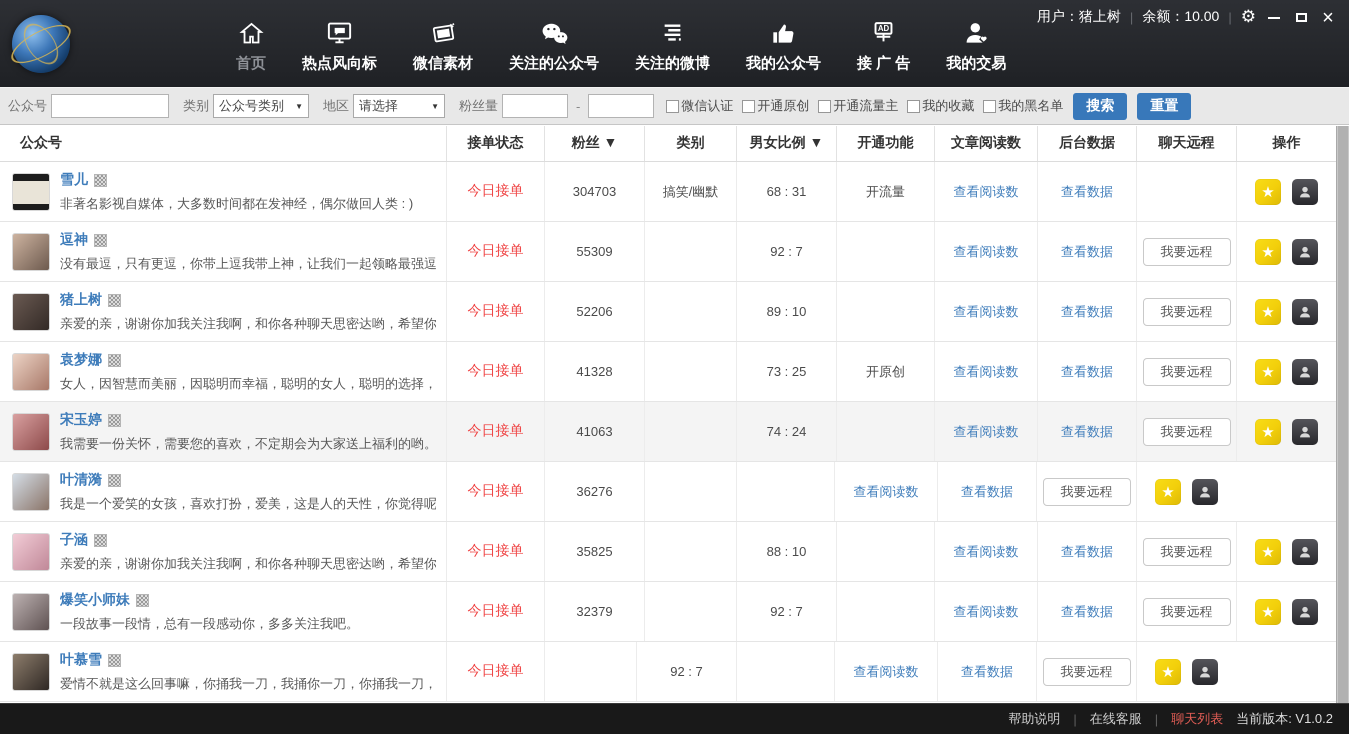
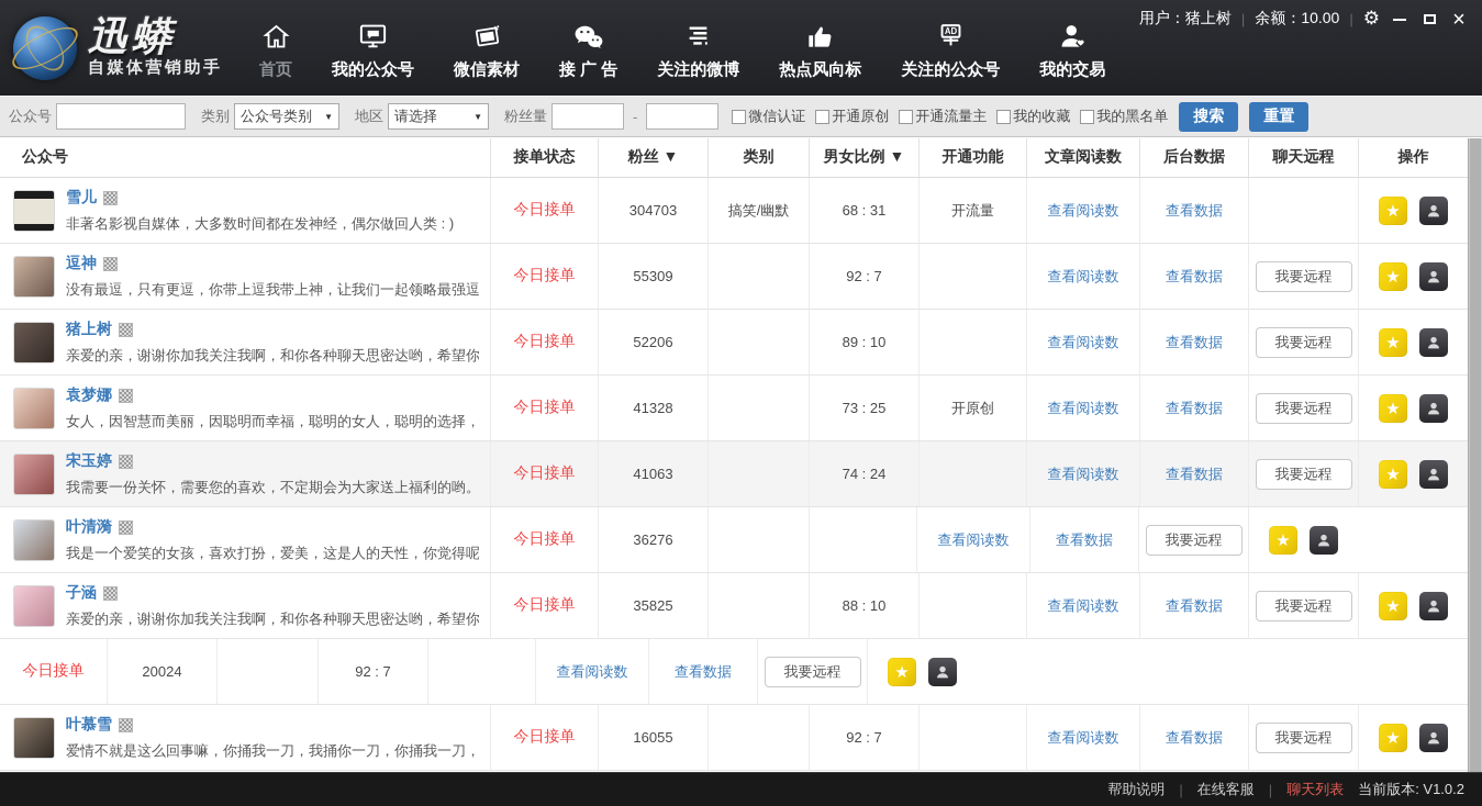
+ 迅蟒
+ 自媒体营销助手
  首页
- 热点风向标
+ 我的公众号
  微信素材
- 关注的公众号
+ 接 广 告
  关注的微博
- 我的公众号
+ 热点风向标
  AD
- 接 广 告
+ 关注的公众号
  我的交易
  用户：猪上树
  |
  余额：10.00
  |
  ⚙
  ×
  公众号
  类别
  公众号类别
  ▼
  地区
  请选择
  ▼
  粉丝量
  -
  微信认证
  开通原创
  开通流量主
  我的收藏
  我的黑名单
  搜索
  重置
  公众号
  接单状态
  粉丝 ▼
  类别
  男女比例 ▼
  开通功能
  文章阅读数
  后台数据
  聊天远程
  操作
  雪儿
  非著名影视自媒体，大多数时间都在发神经，偶尔做回人类 : )
  今日接单
  304703
  搞笑/幽默
  68 : 31
  开流量
  查看阅读数
  查看数据
  ★
  逗神
  没有最逗，只有更逗，你带上逗我带上神，让我们一起领略最强逗
  今日接单
  55309
  92 : 7
  查看阅读数
  查看数据
  我要远程
  ★
  猪上树
  亲爱的亲，谢谢你加我关注我啊，和你各种聊天思密达哟，希望你
  今日接单
  52206
  89 : 10
  查看阅读数
  查看数据
  我要远程
  ★
  袁梦娜
  女人，因智慧而美丽，因聪明而幸福，聪明的女人，聪明的选择，
  今日接单
  41328
  73 : 25
  开原创
  查看阅读数
  查看数据
  我要远程
  ★
  宋玉婷
  我需要一份关怀，需要您的喜欢，不定期会为大家送上福利的哟。
  今日接单
  41063
  74 : 24
  查看阅读数
  查看数据
  我要远程
  ★
  叶清漪
  我是一个爱笑的女孩，喜欢打扮，爱美，这是人的天性，你觉得呢
  今日接单
  36276
  查看阅读数
  查看数据
  我要远程
  ★
  子涵
  亲爱的亲，谢谢你加我关注我啊，和你各种聊天思密达哟，希望你
  今日接单
  35825
  88 : 10
  查看阅读数
  查看数据
  我要远程
  ★
- 爆笑小师妹
- 一段故事一段情，总有一段感动你，多多关注我吧。
  今日接单
- 32379
+ 20024
  92 : 7
  查看阅读数
  查看数据
  我要远程
  ★
  叶慕雪
  爱情不就是这么回事嘛，你捅我一刀，我捅你一刀，你捅我一刀，
  今日接单
+ 16055
  92 : 7
  查看阅读数
  查看数据
  我要远程
  ★
  帮助说明
  |
  在线客服
  |
  聊天列表
  当前版本: V1.0.2
